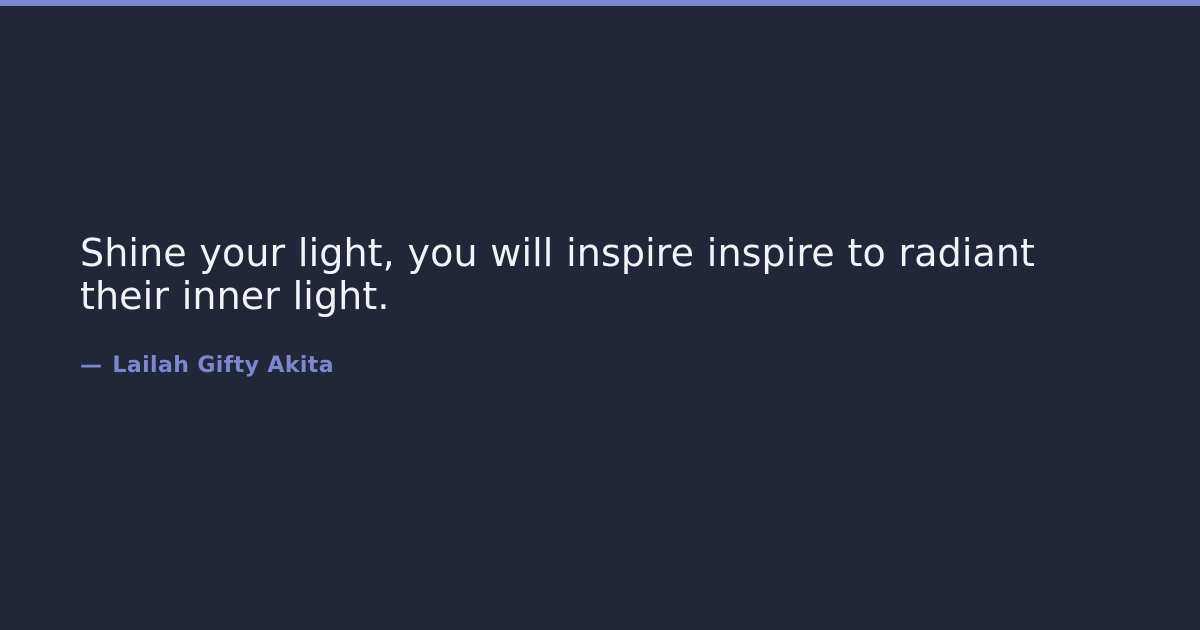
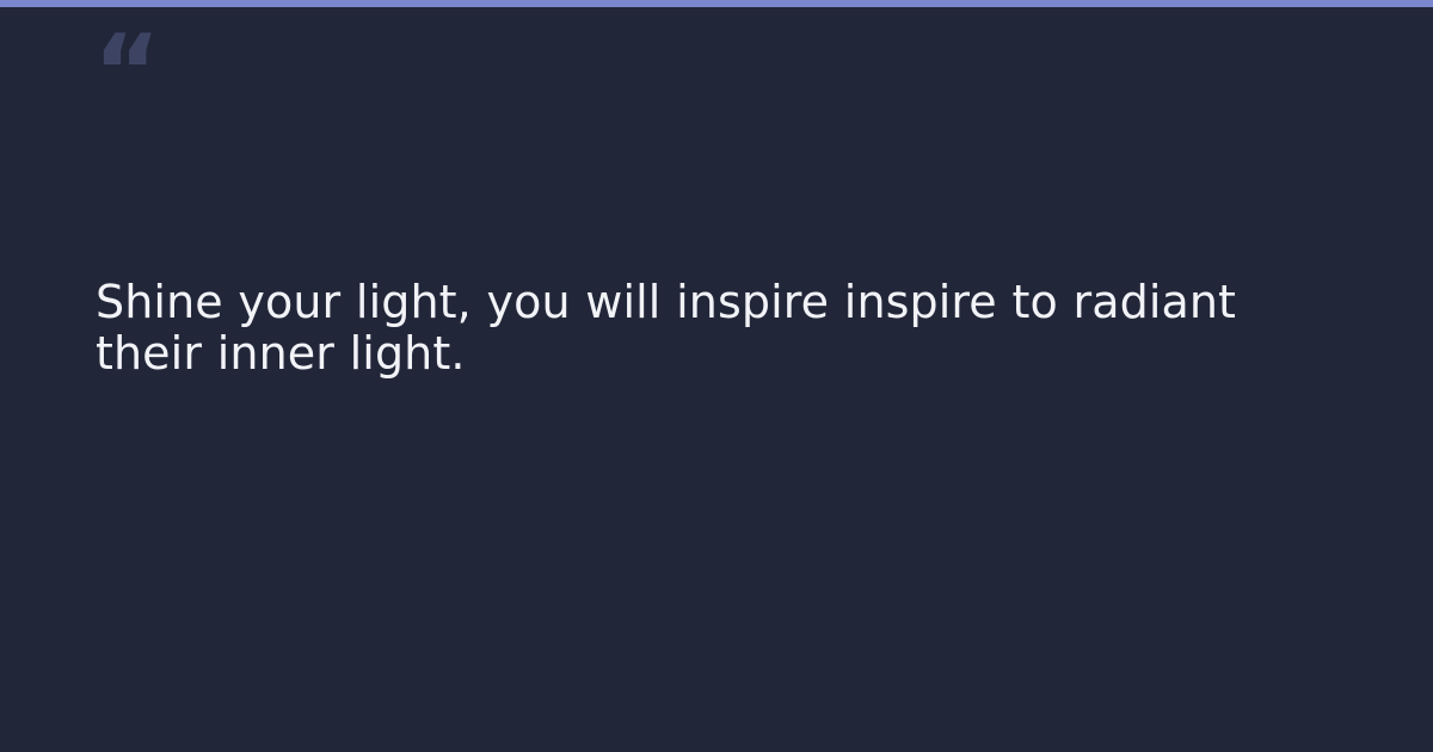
+ “
  Shine your light, you will inspire inspire to radiant their inner light.
- —
- Lailah Gifty Akita
